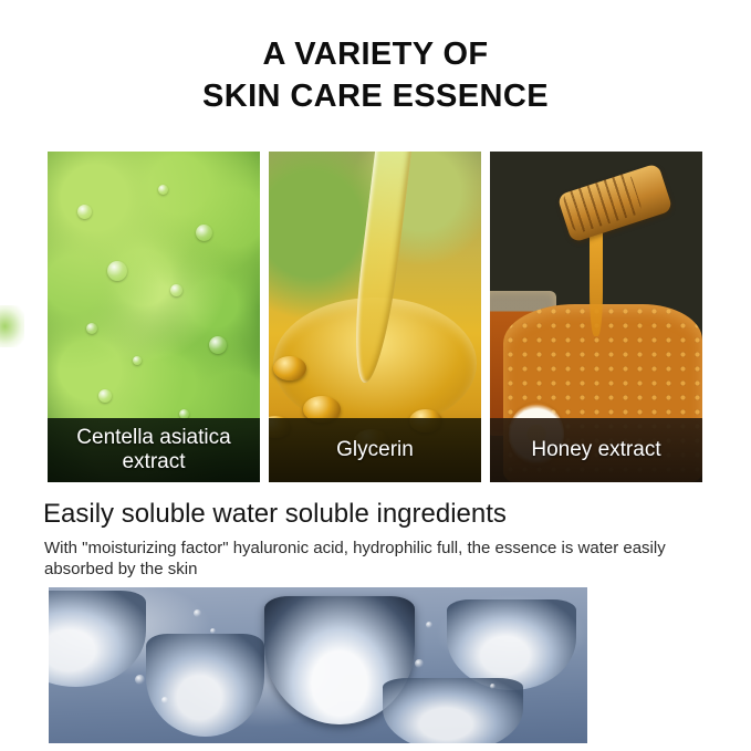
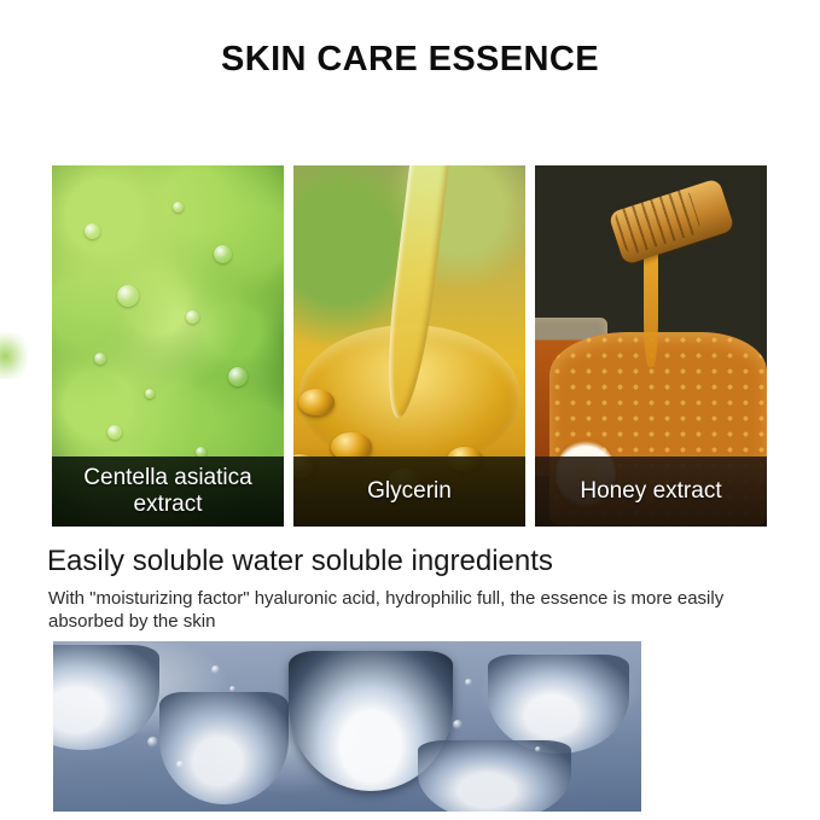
- A VARIETY OF
  SKIN CARE ESSENCE
  Centella asiatica extract
  Glycerin
  Honey extract
  Easily soluble water soluble ingredients
- With "moisturizing factor" hyaluronic acid, hydrophilic full, the essence is water easily absorbed by the skin
+ With "moisturizing factor" hyaluronic acid, hydrophilic full, the essence is more easily absorbed by the skin
